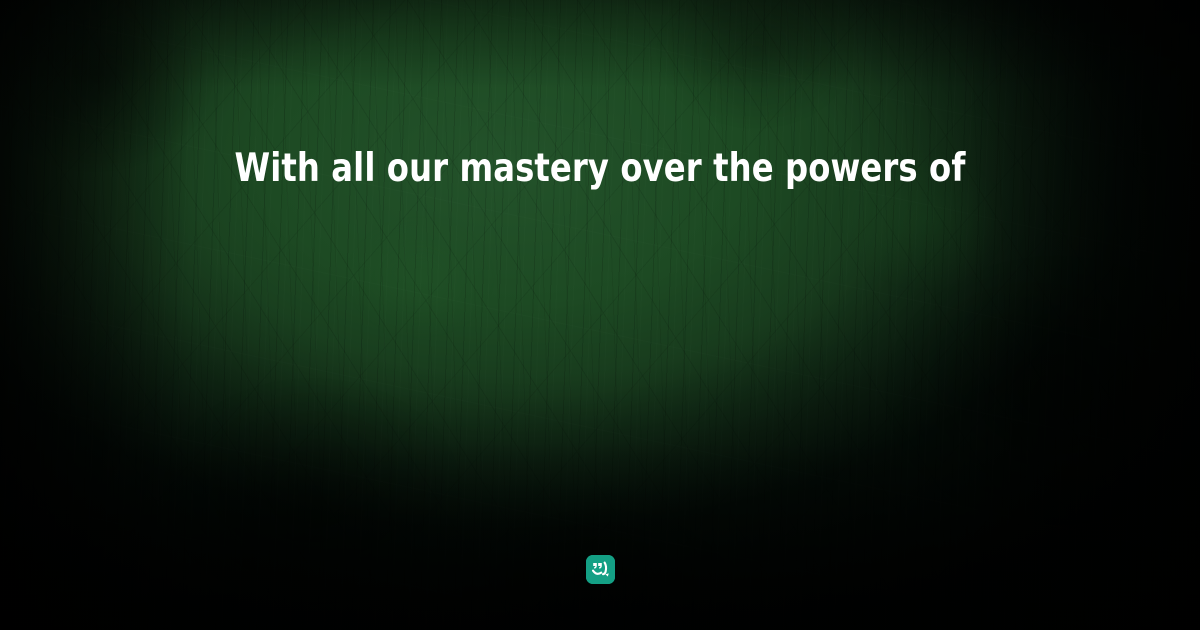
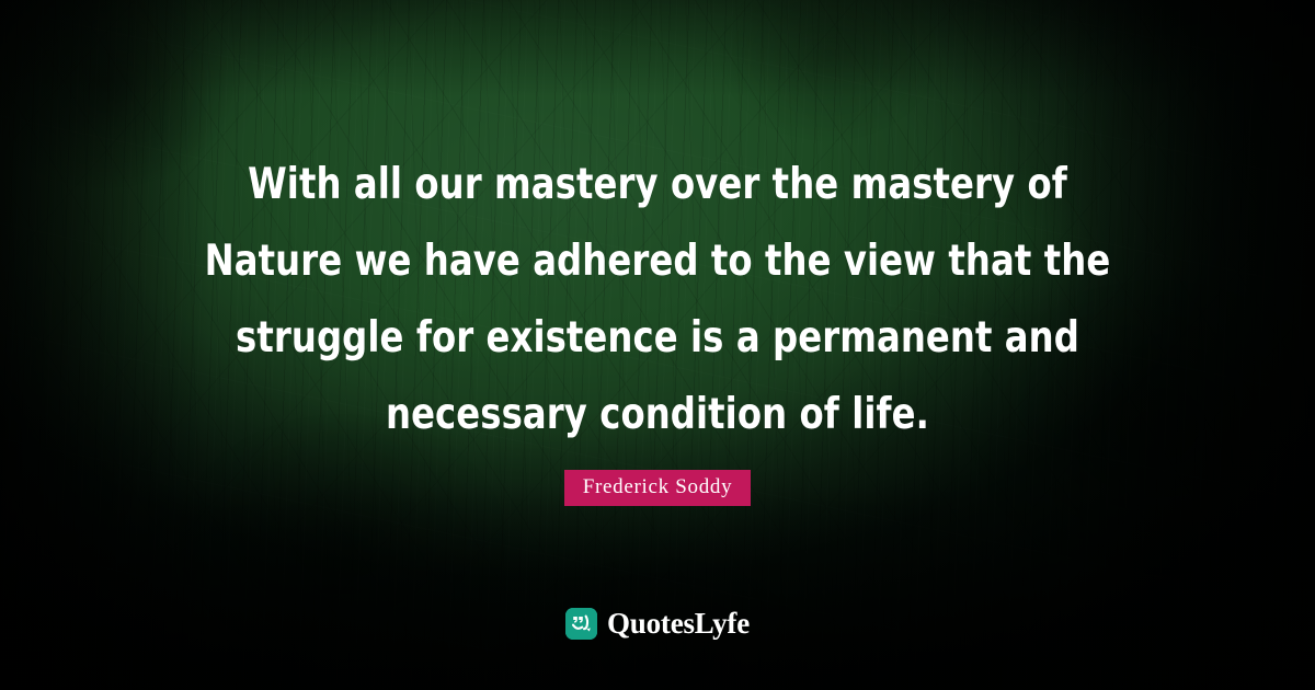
- With all our mastery over the powers of
+ With all our mastery over the mastery of
+ Nature we have adhered to the view that the
+ struggle for existence is a permanent and
+ necessary condition of life.
+ Frederick Soddy
+ QuotesLyfe
